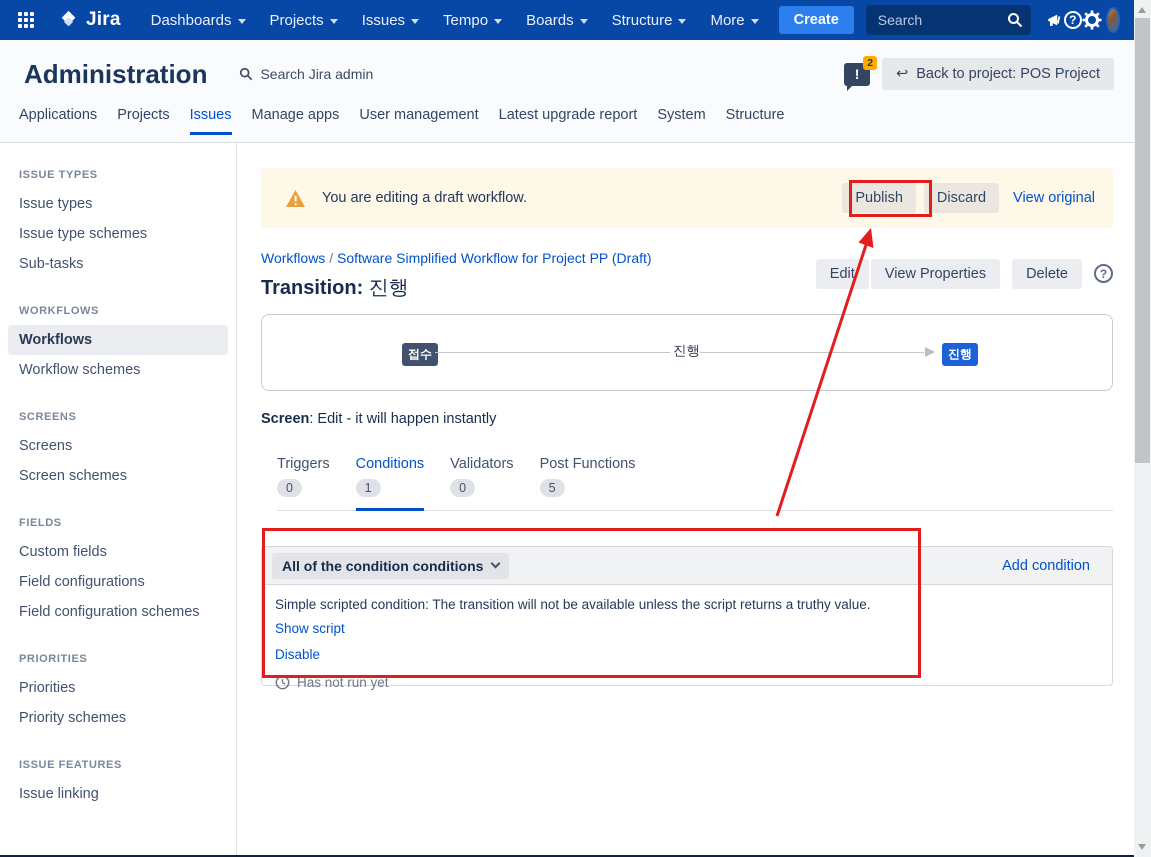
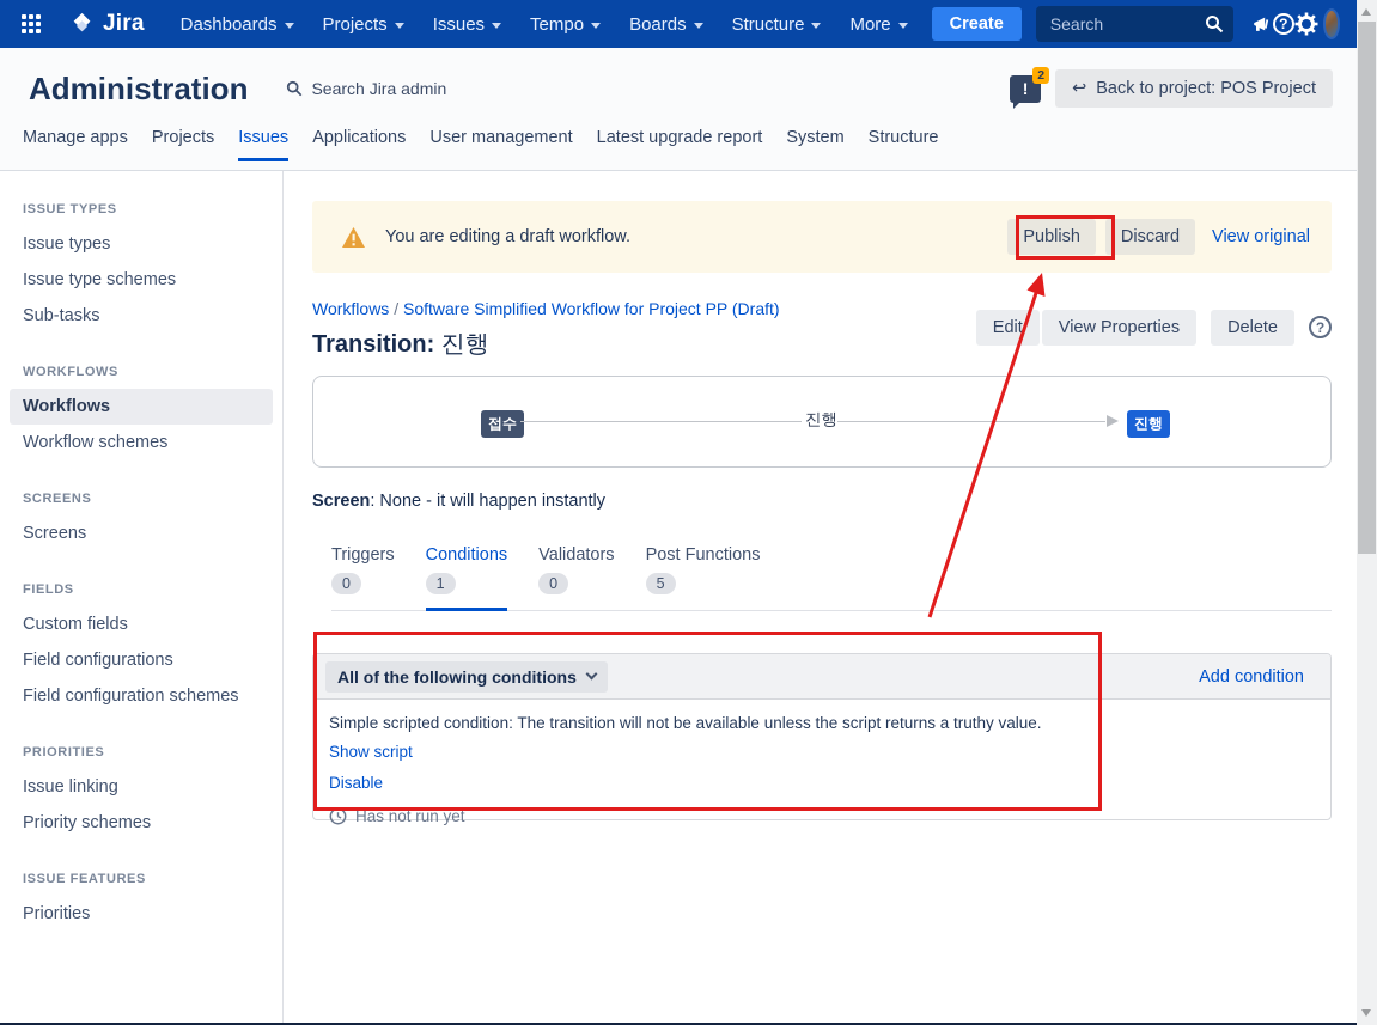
  Jira
  Dashboards
  Projects
  Issues
  Tempo
  Boards
  Structure
  More
  Create
  Search
  ?
  Administration
  Search Jira admin
  !
  2
  ↩
  Back to project: POS Project
- Applications
+ Manage apps
  Projects
  Issues
- Manage apps
+ Applications
  User management
  Latest upgrade report
  System
  Structure
  ISSUE TYPES
  Issue types
  Issue type schemes
  Sub-tasks
  WORKFLOWS
  Workflows
  Workflow schemes
  SCREENS
  Screens
- Screen schemes
  FIELDS
  Custom fields
  Field configurations
  Field configuration schemes
  PRIORITIES
- Priorities
+ Issue linking
  Priority schemes
  ISSUE FEATURES
- Issue linking
+ Priorities
  You are editing a draft workflow.
  Publish
  Discard
  View original
  Workflows / Software Simplified Workflow for Project PP (Draft)
  Transition: 진행
  Edit
  View Properties
  Delete
  ?
  접수
  진행
  진행
- Screen: Edit - it will happen instantly
+ Screen: None - it will happen instantly
  Triggers
  0
  Conditions
  1
  Validators
  0
  Post Functions
  5
- All of the condition conditions
+ All of the following conditions
  Add condition
  Simple scripted condition: The transition will not be available unless the script returns a truthy value.
  Show script
  Disable
  Has not run yet
